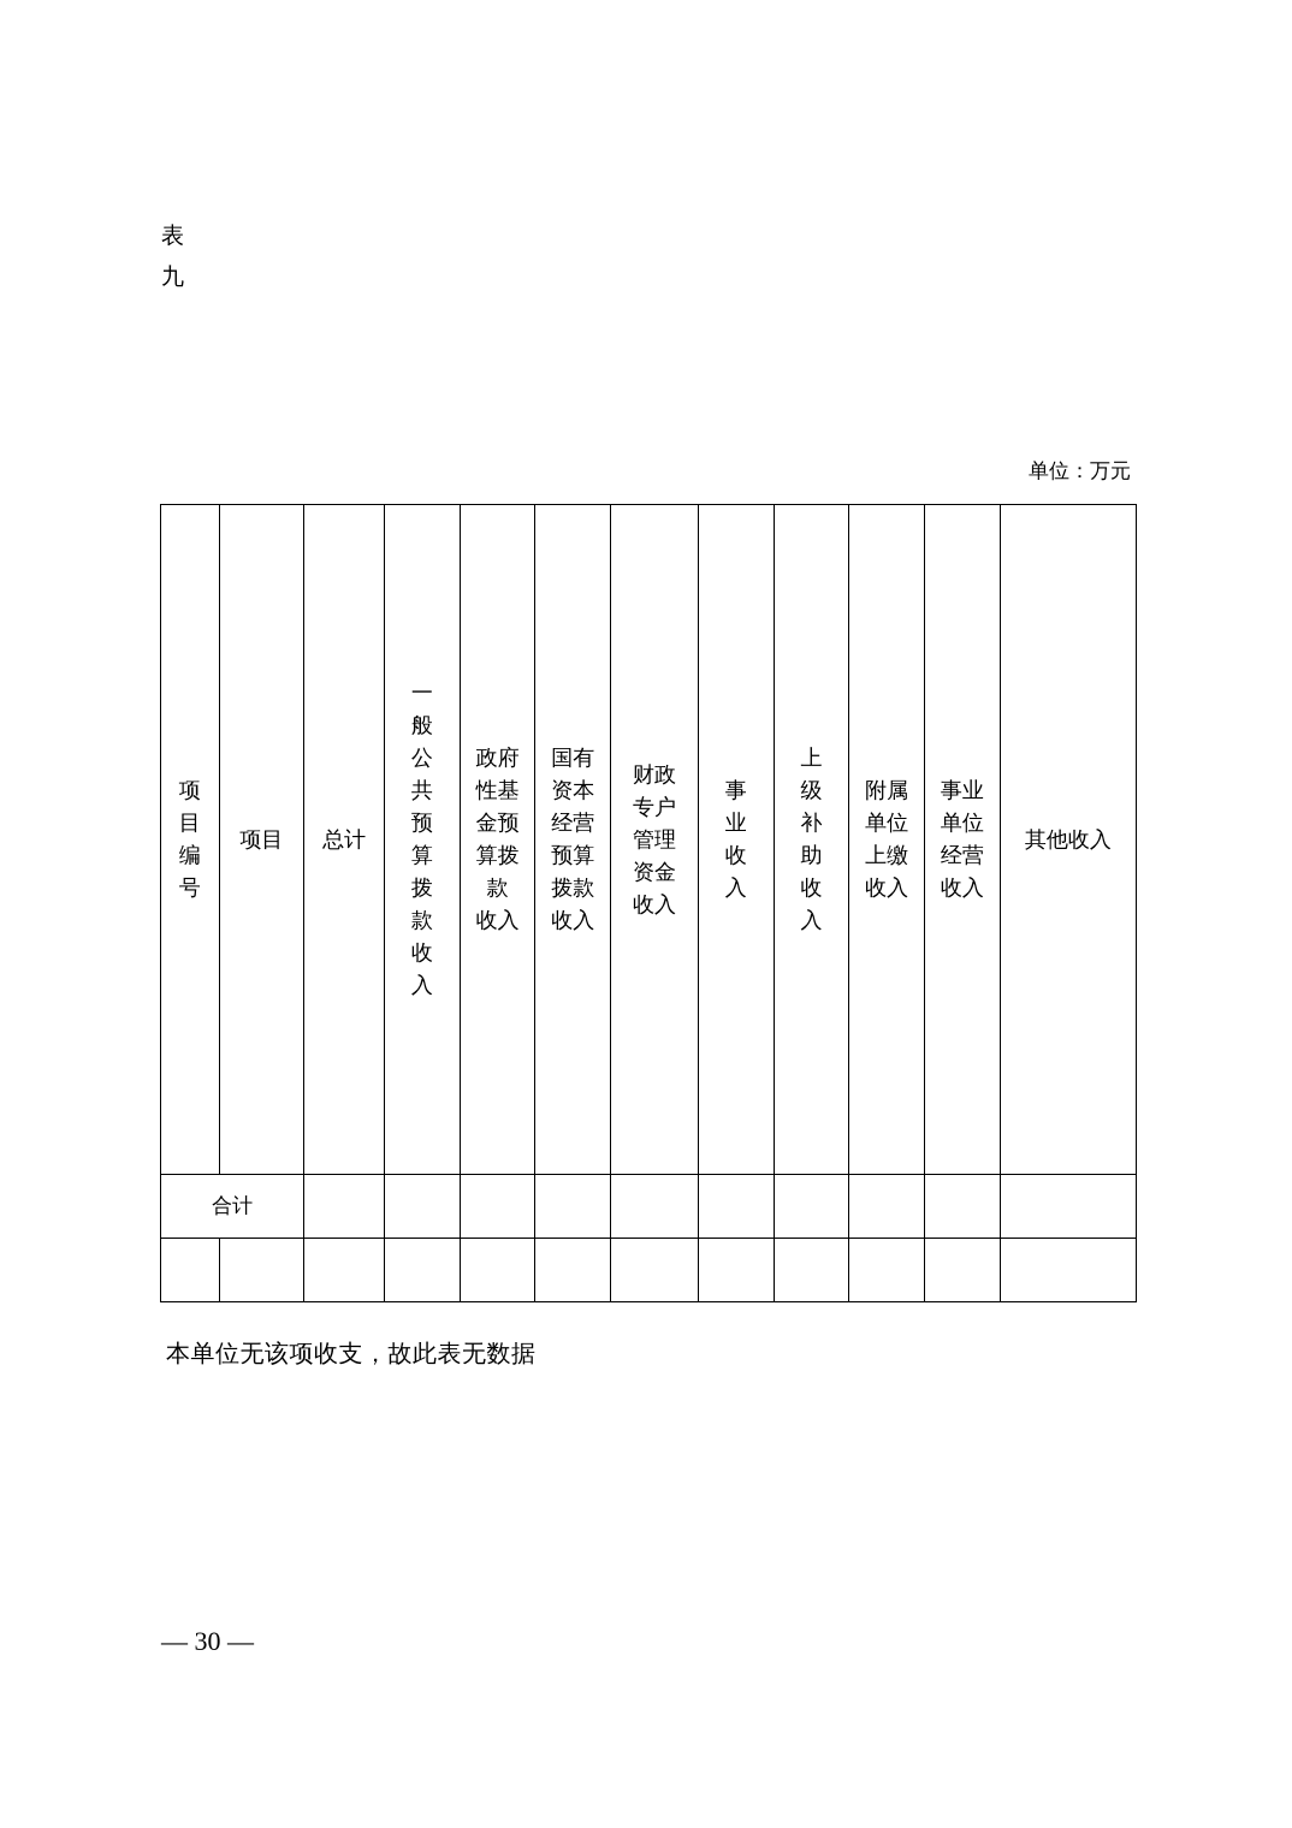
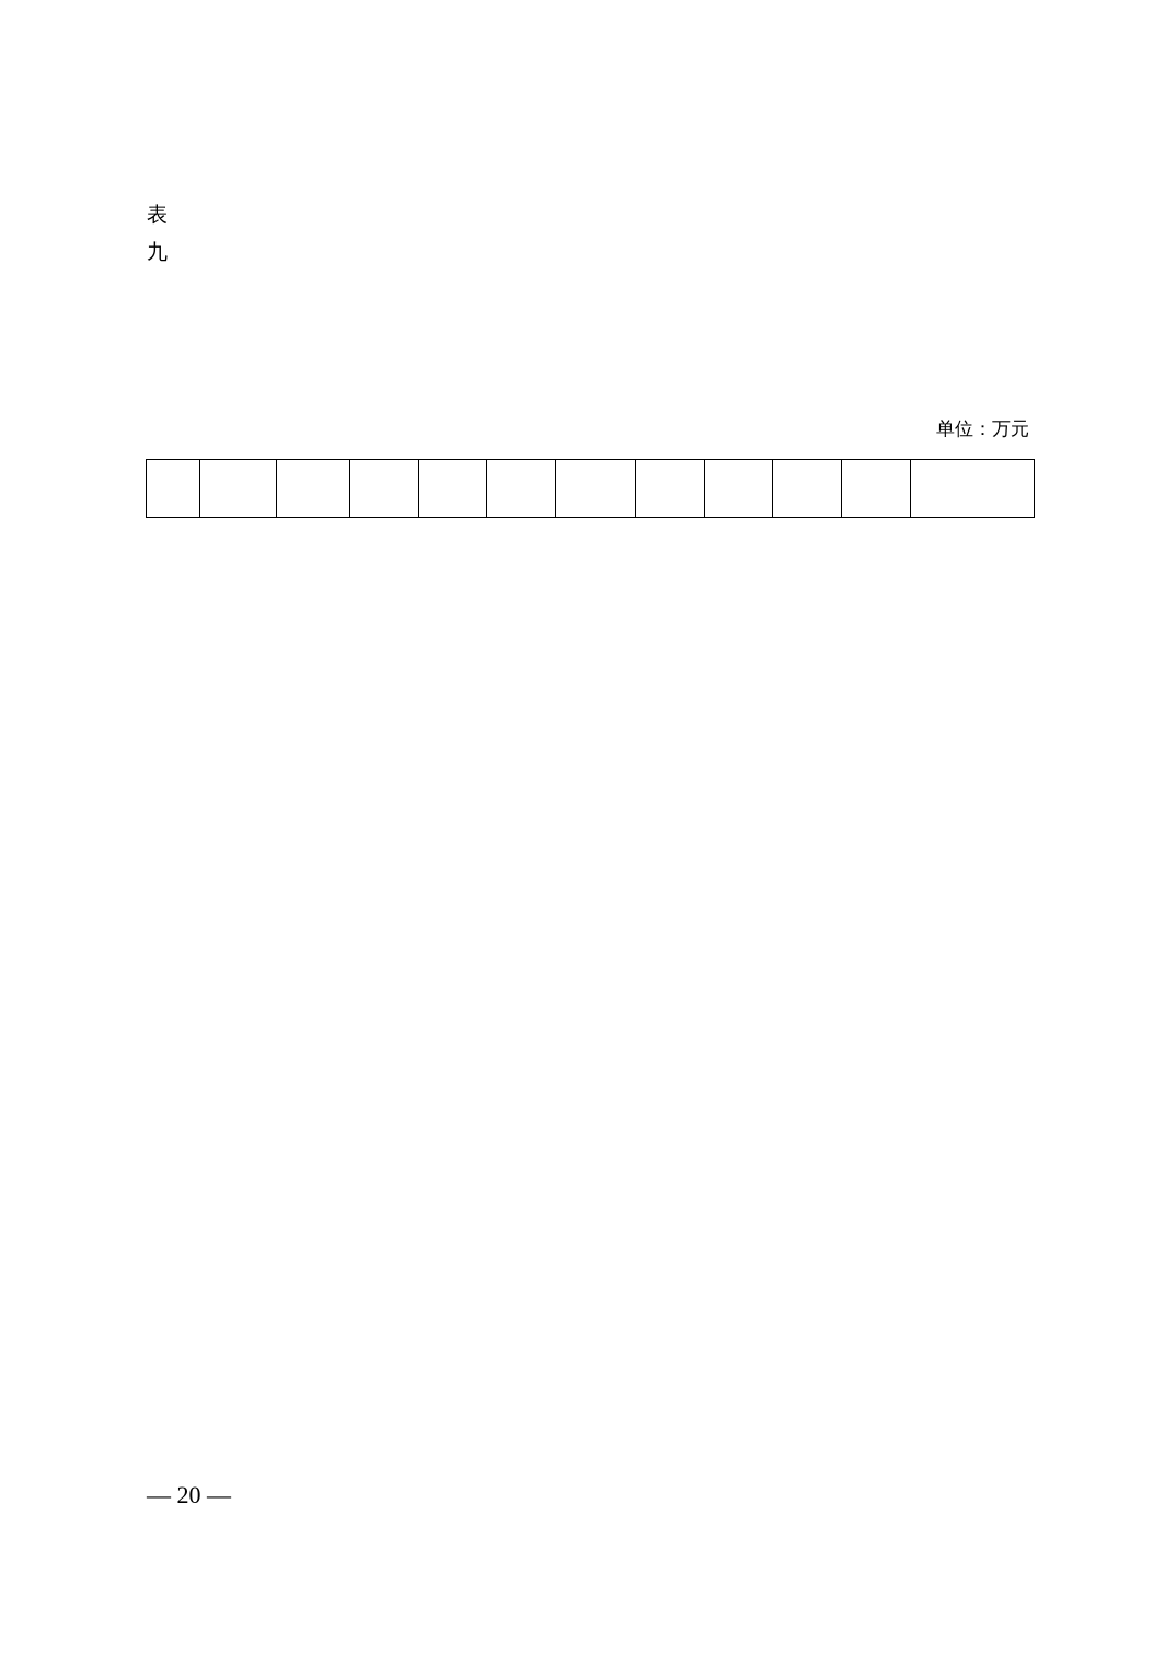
  表
  九
  单位：万元
- 项目编号	项目	总计	一般公共预算拨款收入	政府性基金预算拨款收入	国有资本经营预算拨款收入	财政专户管理资金收入	事业收入	上级补助收入	附属单位上缴收入	事业单位经营收入	其他收入
- 合计
- 本单位无该项收支，故此表无数据
- — 30 —
+ — 20 —
